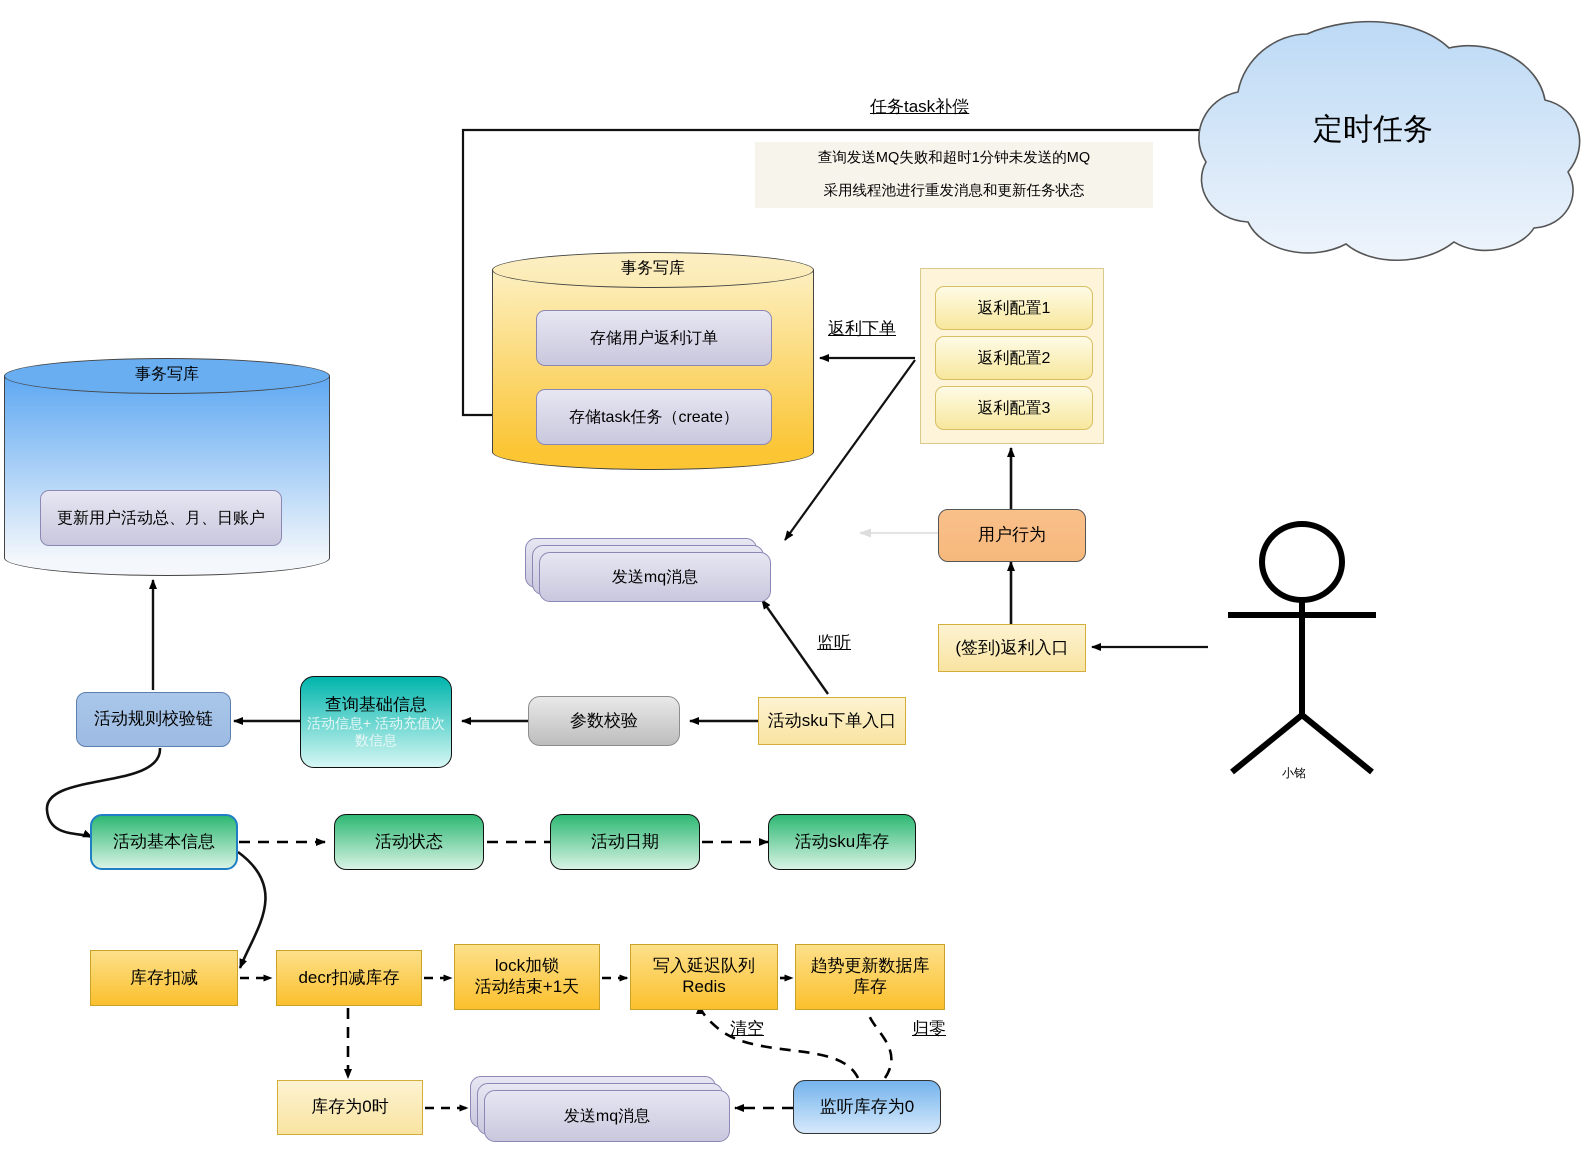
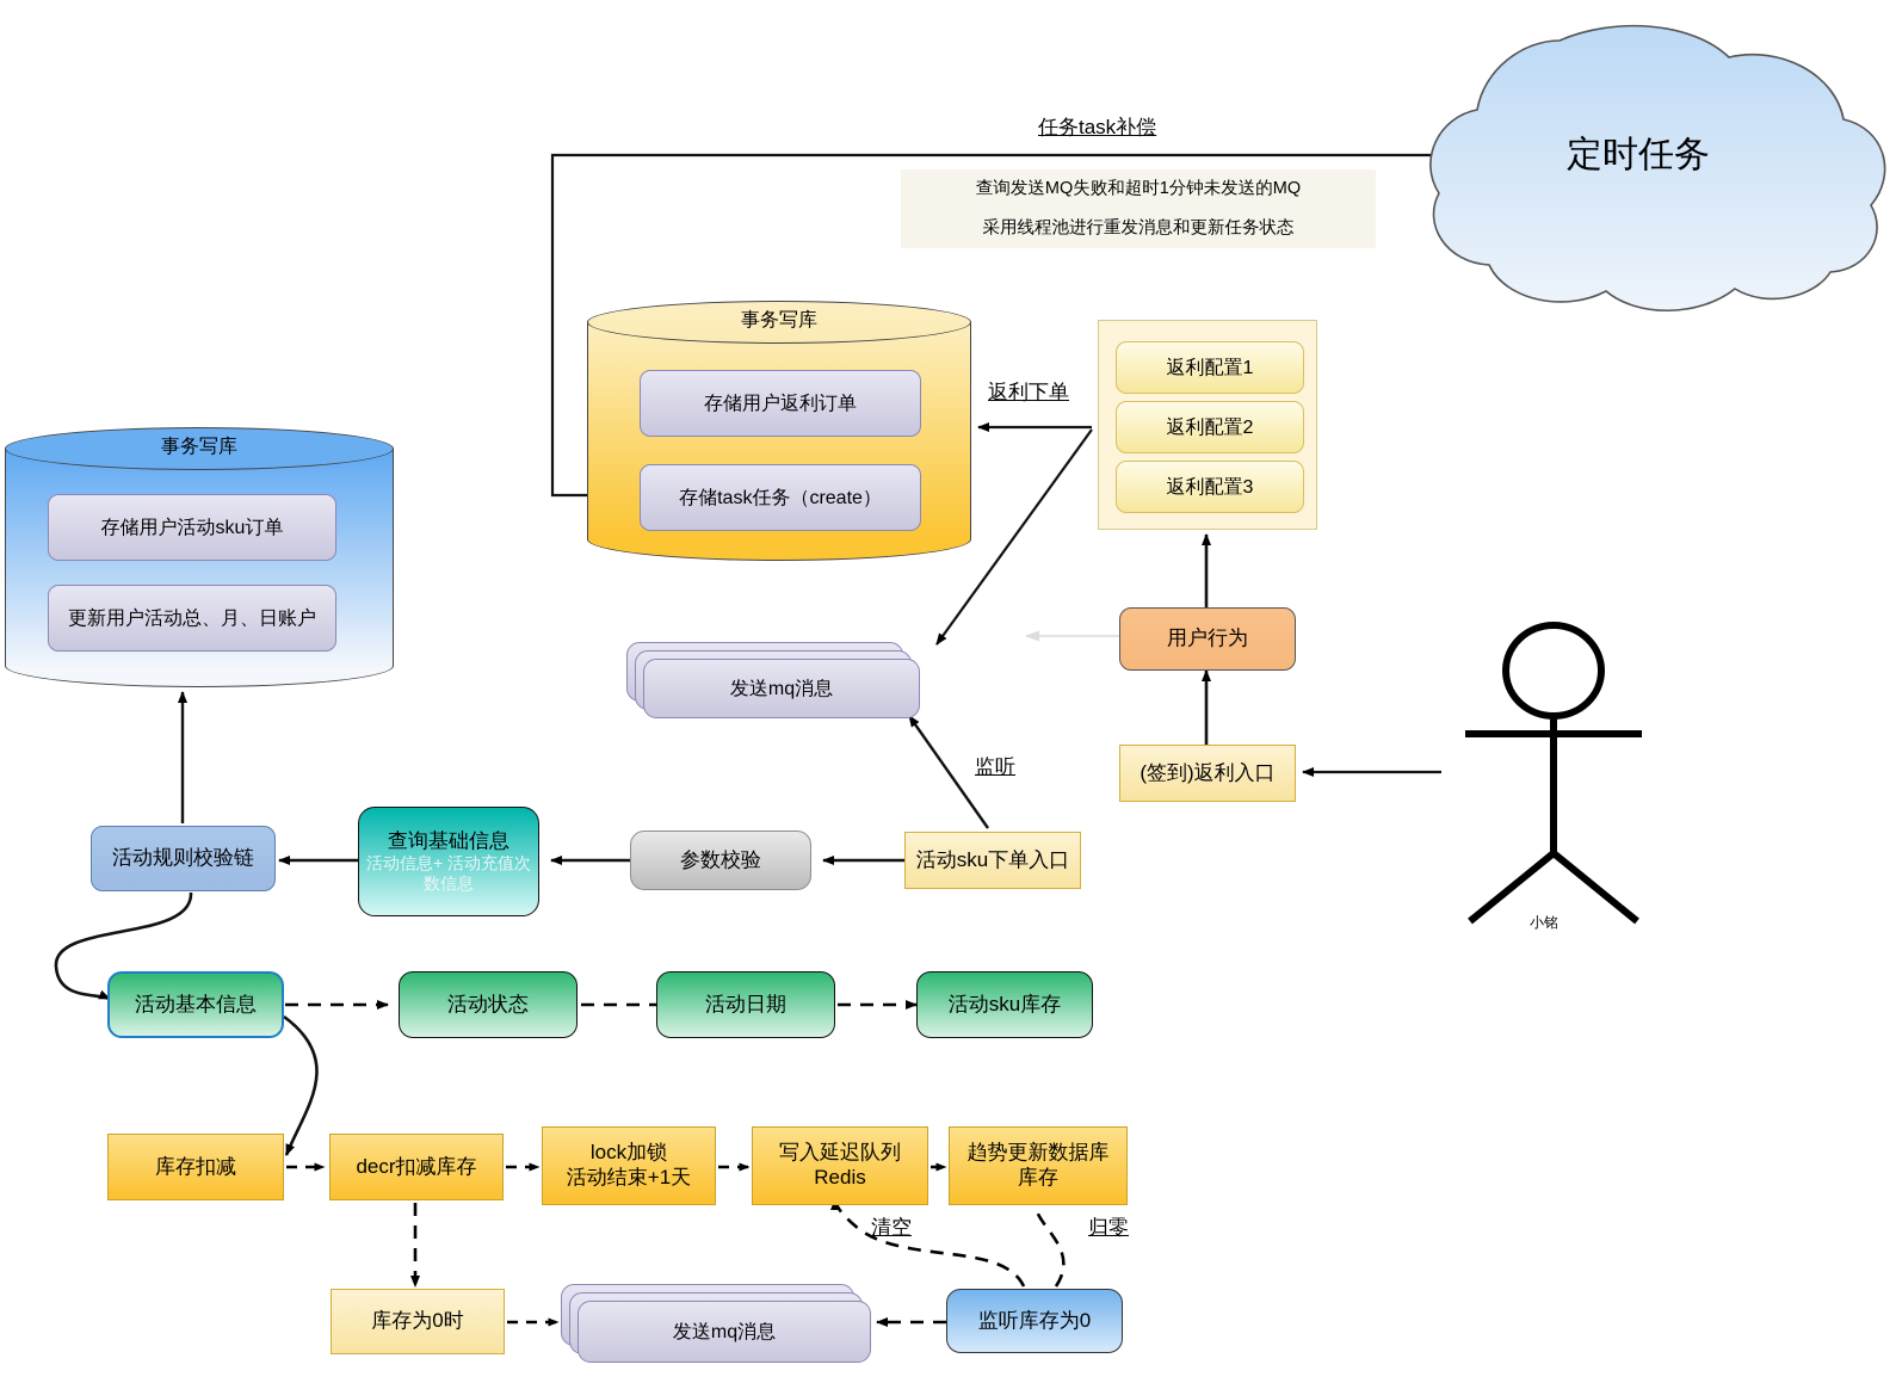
  定时任务
  查询发送MQ失败和超时1分钟未发送的MQ
  采用线程池进行重发消息和更新任务状态
  任务task补偿
  事务写库
  存储用户返利订单
  存储task任务（create）
  事务写库
+ 存储用户活动sku订单
  更新用户活动总、月、日账户
  返利配置1
  返利配置2
  返利配置3
  返利下单
  发送mq消息
  用户行为
  (签到)返利入口
  小铭
  活动sku下单入口
  监听
  参数校验
  查询基础信息
  活动信息+ 活动充值次数信息
  活动规则校验链
  活动基本信息
  活动状态
  活动日期
  活动sku库存
  库存扣减
  decr扣减库存
  lock加锁
  活动结束+1天
  写入延迟队列
  Redis
  趋势更新数据库
  库存
  清空
  归零
  库存为0时
  发送mq消息
  监听库存为0
